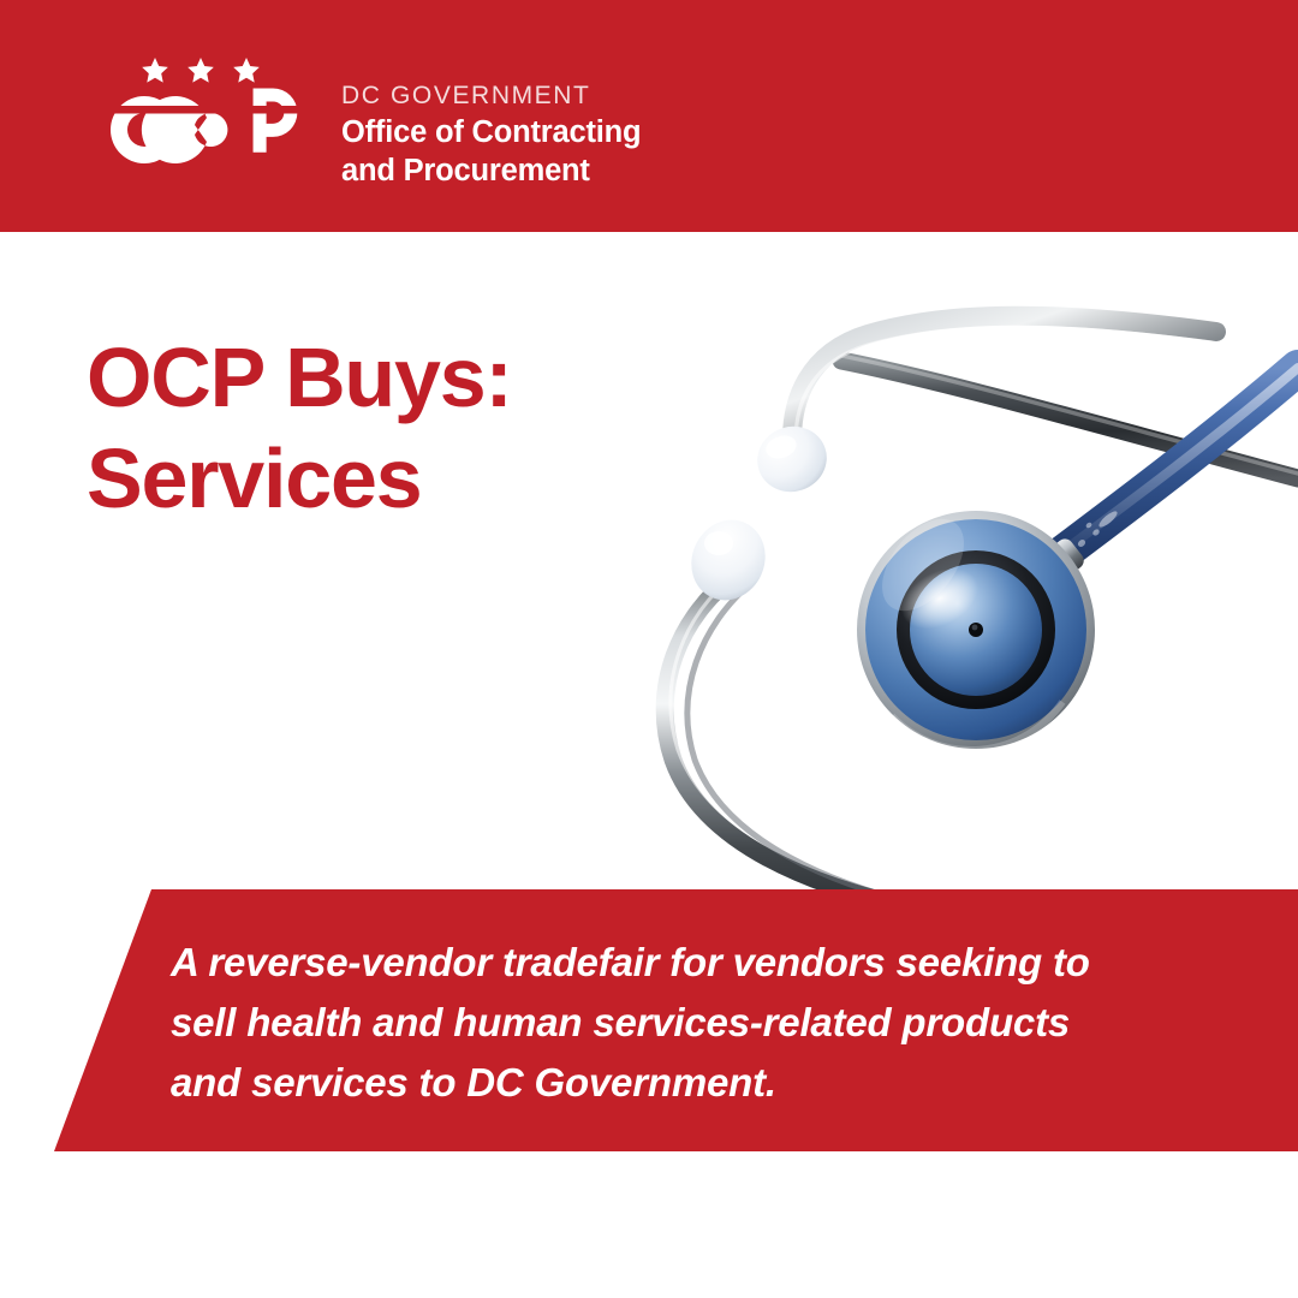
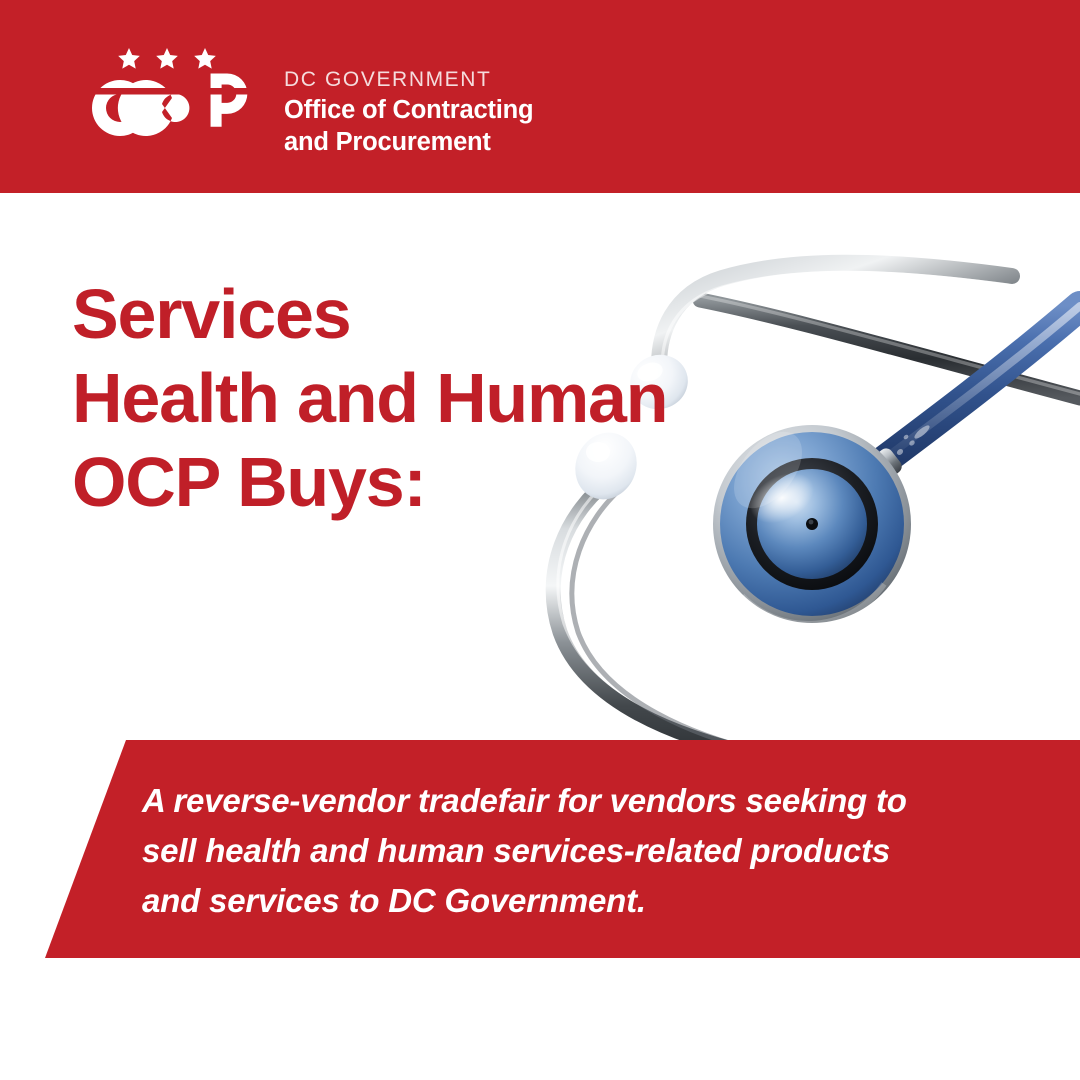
  DC GOVERNMENT
  Office of Contracting
  and Procurement
- OCP Buys:
+ Services
+ Health and Human
- Services
+ OCP Buys:
  A reverse-vendor tradefair for vendors seeking to
  sell health and human services-related products
  and services to DC Government.
